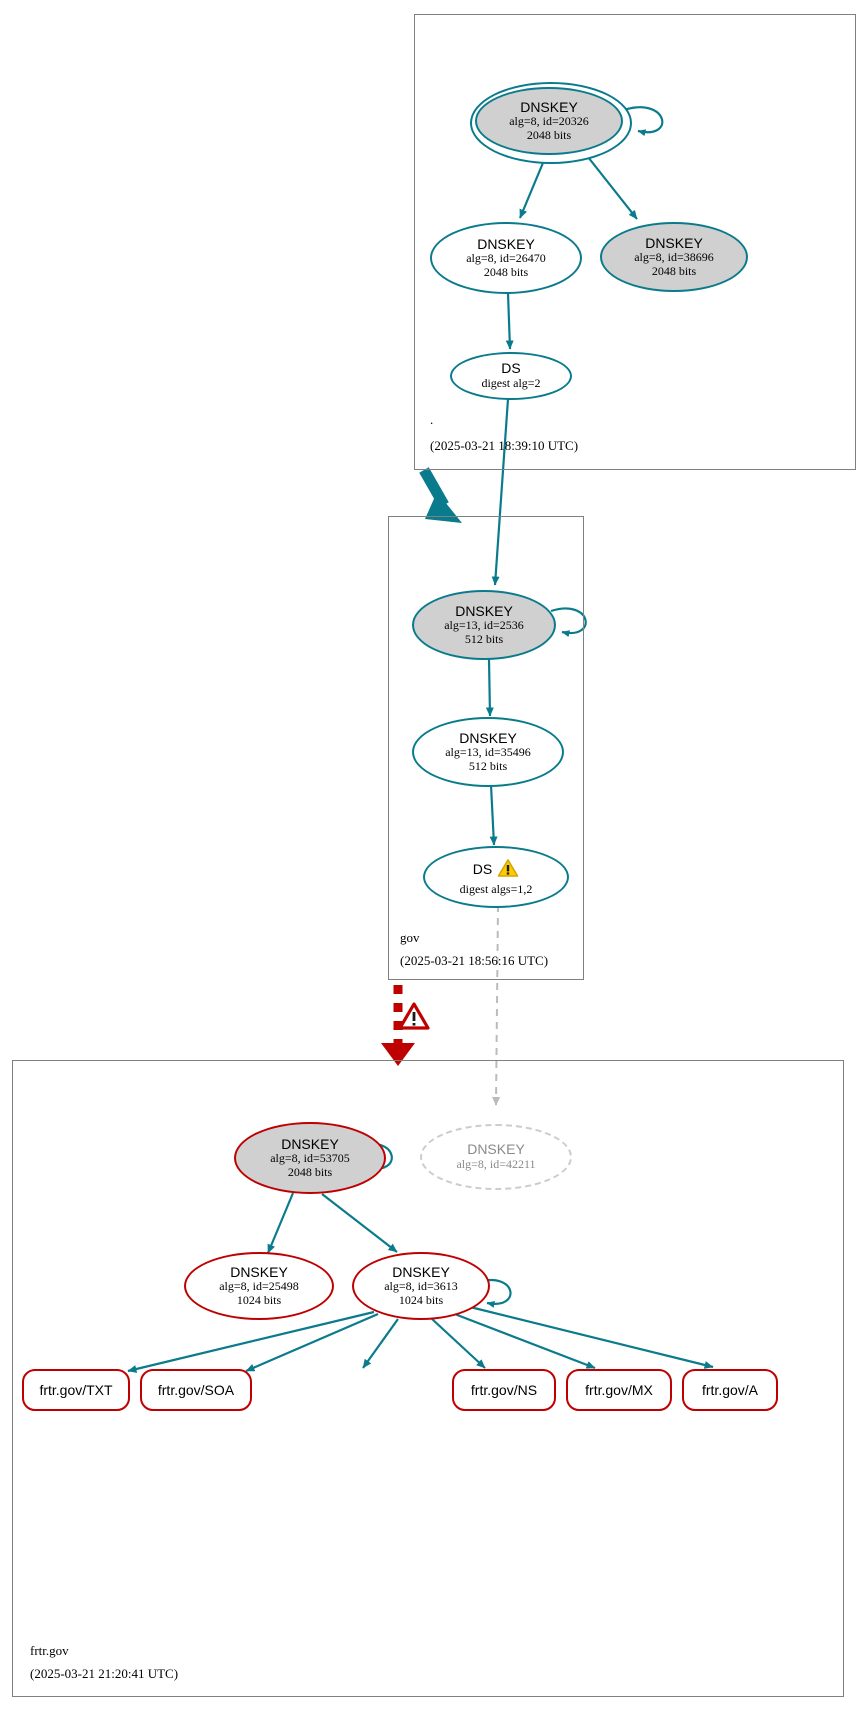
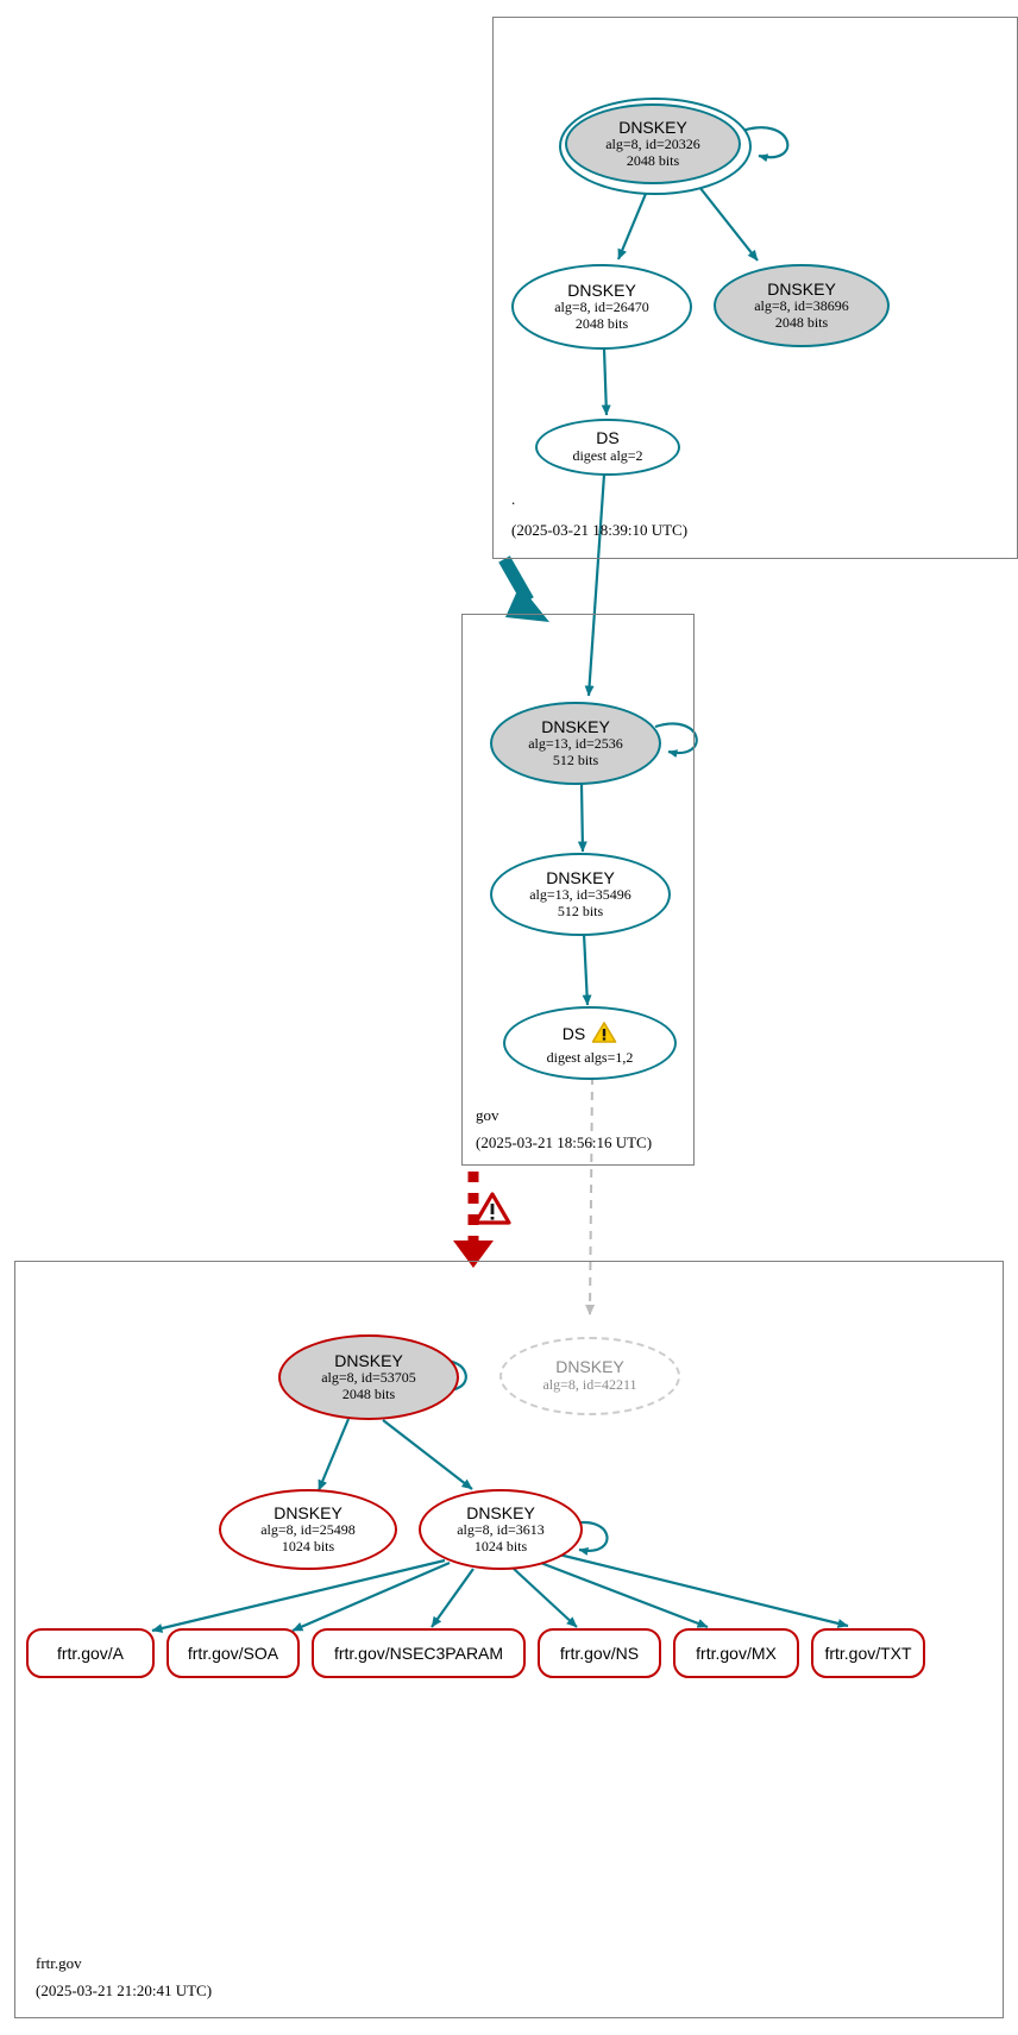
  .
  (2025-03-21 18:39:10 UTC)
  DNSKEY
  alg=8, id=20326
  2048 bits
  DNSKEY
  alg=8, id=26470
  2048 bits
  DNSKEY
  alg=8, id=38696
  2048 bits
  DS
  digest alg=2
  gov
  (2025-03-21 18:56:16 UTC)
  DNSKEY
  alg=13, id=2536
  512 bits
  DNSKEY
  alg=13, id=35496
  512 bits
  DS
  digest algs=1,2
  frtr.gov
  (2025-03-21 21:20:41 UTC)
  DNSKEY
  alg=8, id=53705
  2048 bits
  DNSKEY
  alg=8, id=42211
  DNSKEY
  alg=8, id=25498
  1024 bits
  DNSKEY
  alg=8, id=3613
  1024 bits
- frtr.gov/TXT
+ frtr.gov/A
  frtr.gov/SOA
+ frtr.gov/NSEC3PARAM
  frtr.gov/NS
  frtr.gov/MX
- frtr.gov/A
+ frtr.gov/TXT
